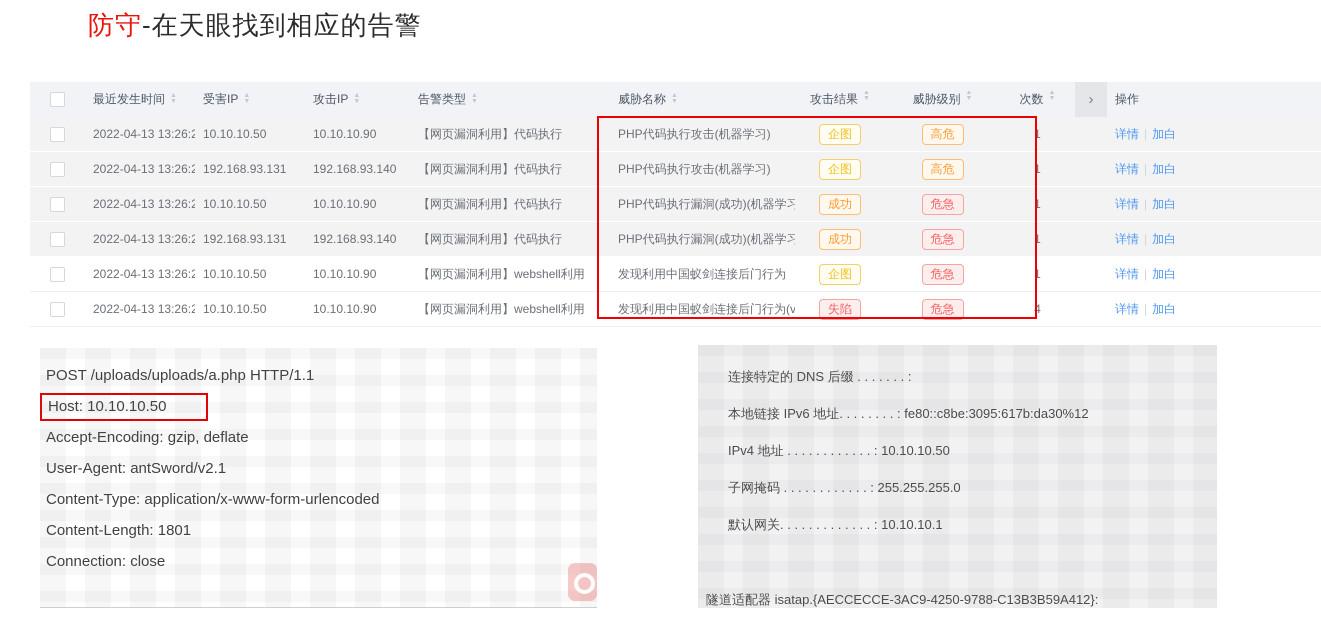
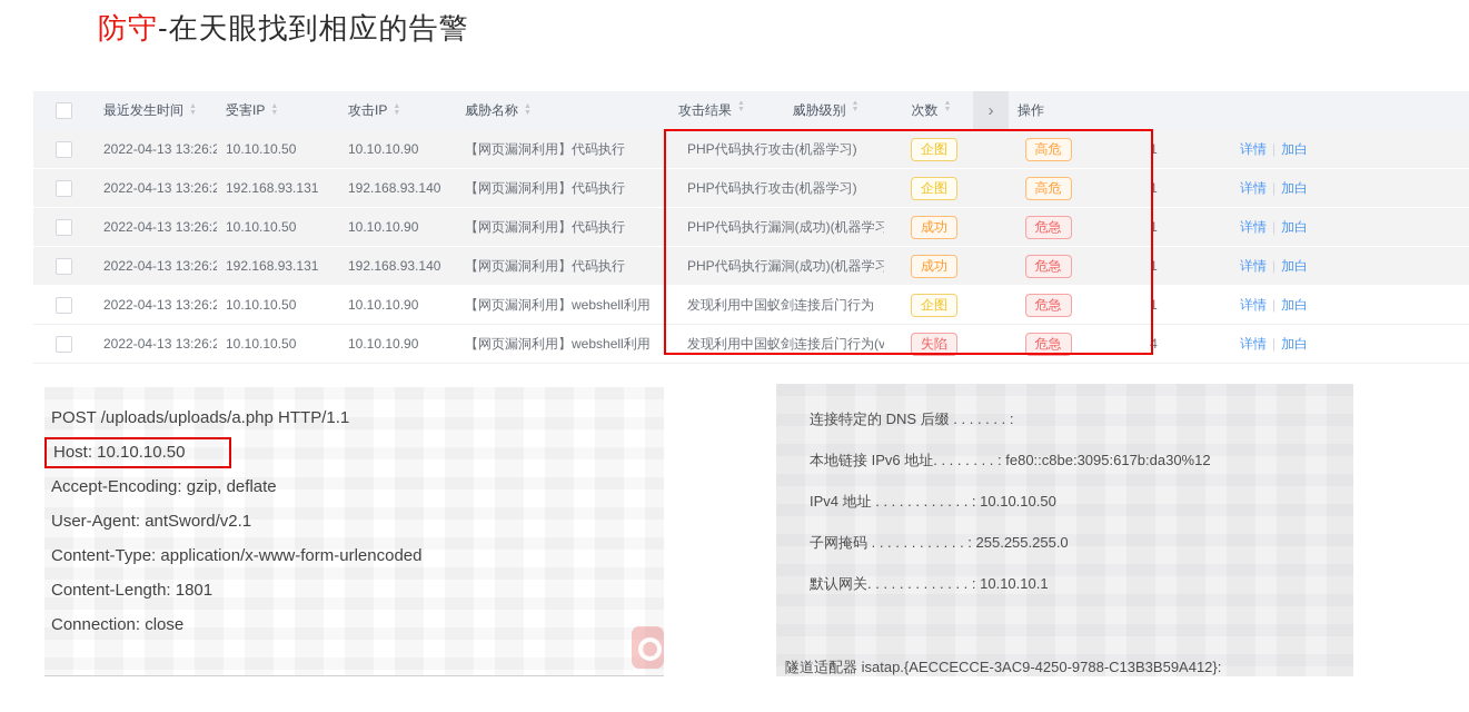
  防守-在天眼找到相应的告警
  最近发生时间
  受害IP
  攻击IP
- 告警类型
  威胁名称
  攻击结果
  威胁级别
  次数
  ›
  操作
  2022-04-13 13:26:2
  10.10.10.50
  10.10.10.90
  【网页漏洞利用】代码执行
  PHP代码执行攻击(机器学习)
  企图
  高危
  1
  详情 | 加白
  2022-04-13 13:26:2
  192.168.93.131
  192.168.93.140
  【网页漏洞利用】代码执行
  PHP代码执行攻击(机器学习)
  企图
  高危
  1
  详情 | 加白
  2022-04-13 13:26:2
  10.10.10.50
  10.10.10.90
  【网页漏洞利用】代码执行
  PHP代码执行漏洞(成功)(机器学习
  成功
  危急
  1
  详情 | 加白
  2022-04-13 13:26:2
  192.168.93.131
  192.168.93.140
  【网页漏洞利用】代码执行
  PHP代码执行漏洞(成功)(机器学习
  成功
  危急
  1
  详情 | 加白
  2022-04-13 13:26:2
  10.10.10.50
  10.10.10.90
  【网页漏洞利用】webshell利用
  发现利用中国蚁剑连接后门行为
  企图
  危急
  1
  详情 | 加白
  2022-04-13 13:26:2
  10.10.10.50
  10.10.10.90
  【网页漏洞利用】webshell利用
  发现利用中国蚁剑连接后门行为(v
  失陷
  危急
  4
  详情 | 加白
